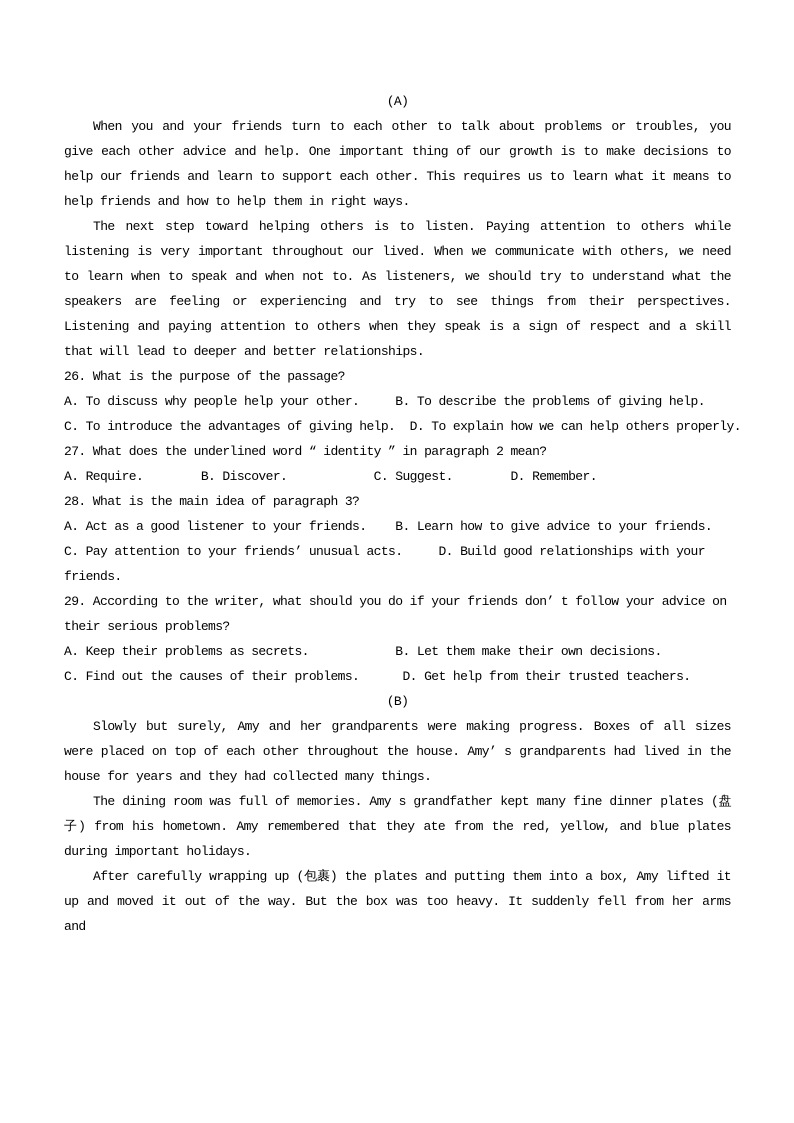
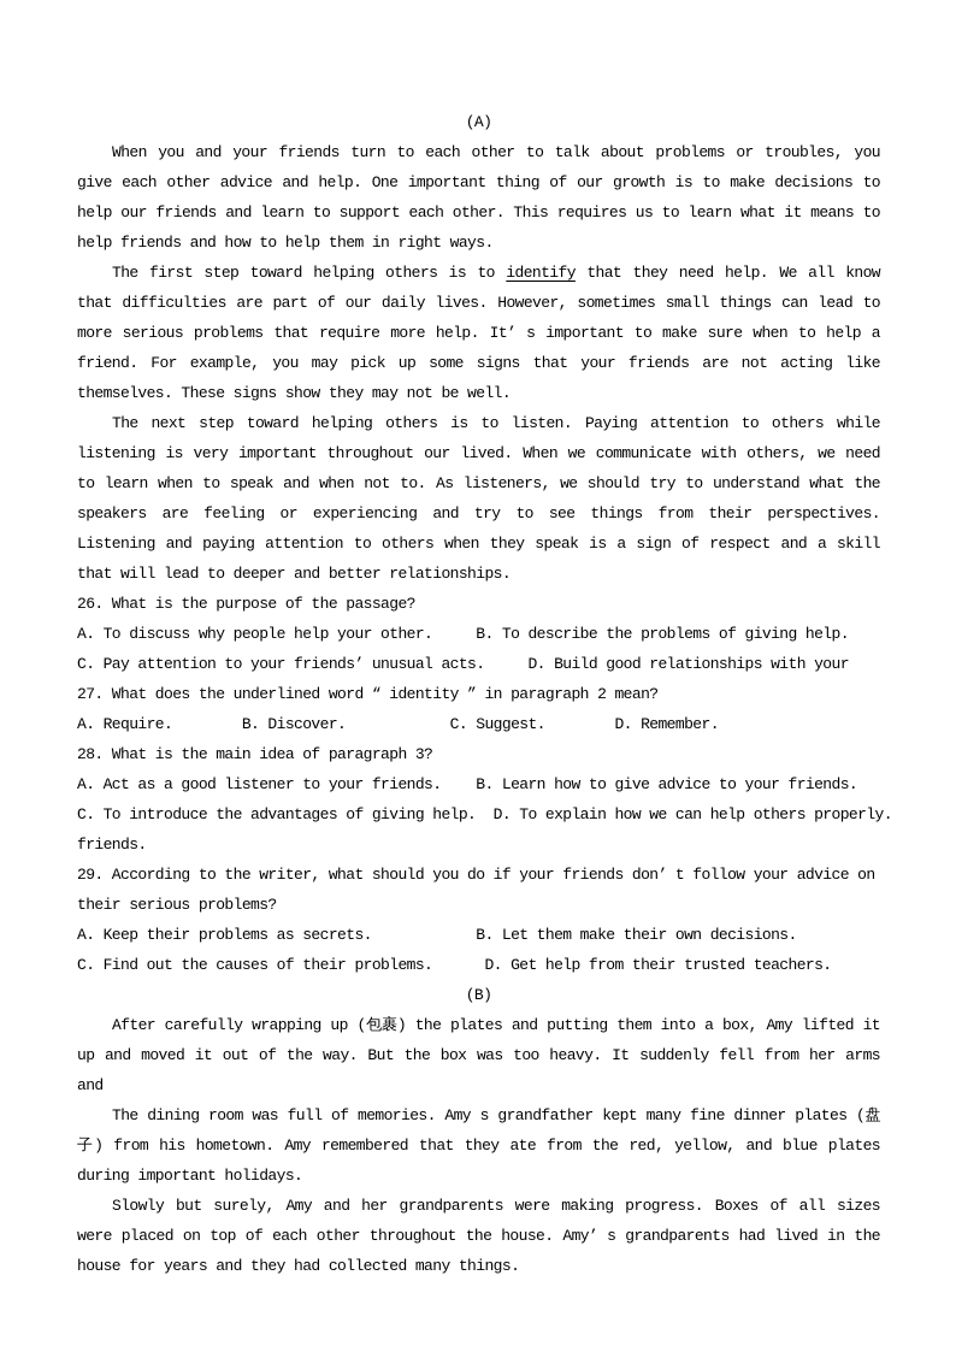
  (A)
  When you and your friends turn to each other to talk about problems or troubles, you give each other advice and help. One important thing of our growth is to make decisions to help our friends and learn to support each other. This requires us to learn what it means to help friends and how to help them in right ways.
+ The first step toward helping others is to identify that they need help. We all know that difficulties are part of our daily lives. However, sometimes small things can lead to more serious problems that require more help. It’ s important to make sure when to help a friend. For example, you may pick up some signs that your friends are not acting like themselves. These signs show they may not be well.
  The next step toward helping others is to listen. Paying attention to others while listening is very important throughout our lived. When we communicate with others, we need to learn when to speak and when not to. As listeners, we should try to understand what the speakers are feeling or experiencing and try to see things from their perspectives. Listening and paying attention to others when they speak is a sign of respect and a skill that will lead to deeper and better relationships.
  26. What is the purpose of the passage?
  A. To discuss why people help your other. B. To describe the problems of giving help.
- C. To introduce the advantages of giving help. D. To explain how we can help others properly.
+ C. Pay attention to your friends’ unusual acts. D. Build good relationships with your
  27. What does the underlined word “ identity ” in paragraph 2 mean?
  A. Require. B. Discover. C. Suggest. D. Remember.
  28. What is the main idea of paragraph 3?
  A. Act as a good listener to your friends. B. Learn how to give advice to your friends.
- C. Pay attention to your friends’ unusual acts. D. Build good relationships with your
+ C. To introduce the advantages of giving help. D. To explain how we can help others properly.
  friends.
  29. According to the writer, what should you do if your friends don’ t follow your advice on
  their serious problems?
  A. Keep their problems as secrets. B. Let them make their own decisions.
  C. Find out the causes of their problems. D. Get help from their trusted teachers.
  (B)
- Slowly but surely, Amy and her grandparents were making progress. Boxes of all sizes were placed on top of each other throughout the house. Amy’ s grandparents had lived in the house for years and they had collected many things.
+ After carefully wrapping up (包裹) the plates and putting them into a box, Amy lifted it up and moved it out of the way. But the box was too heavy. It suddenly fell from her arms and
  The dining room was full of memories. Amy s grandfather kept many fine dinner plates (盘子) from his hometown. Amy remembered that they ate from the red, yellow, and blue plates during important holidays.
- After carefully wrapping up (包裹) the plates and putting them into a box, Amy lifted it up and moved it out of the way. But the box was too heavy. It suddenly fell from her arms and
+ Slowly but surely, Amy and her grandparents were making progress. Boxes of all sizes were placed on top of each other throughout the house. Amy’ s grandparents had lived in the house for years and they had collected many things.
